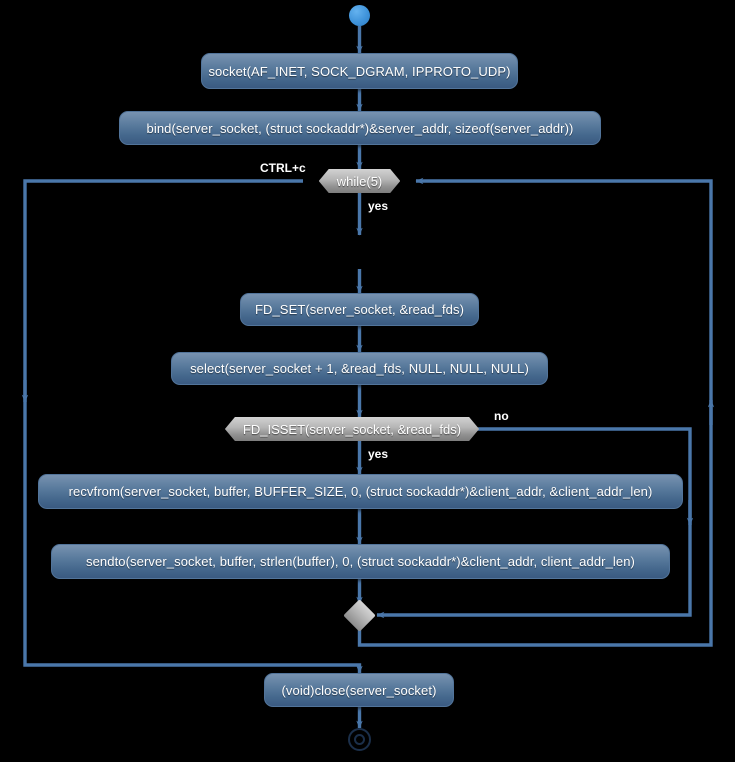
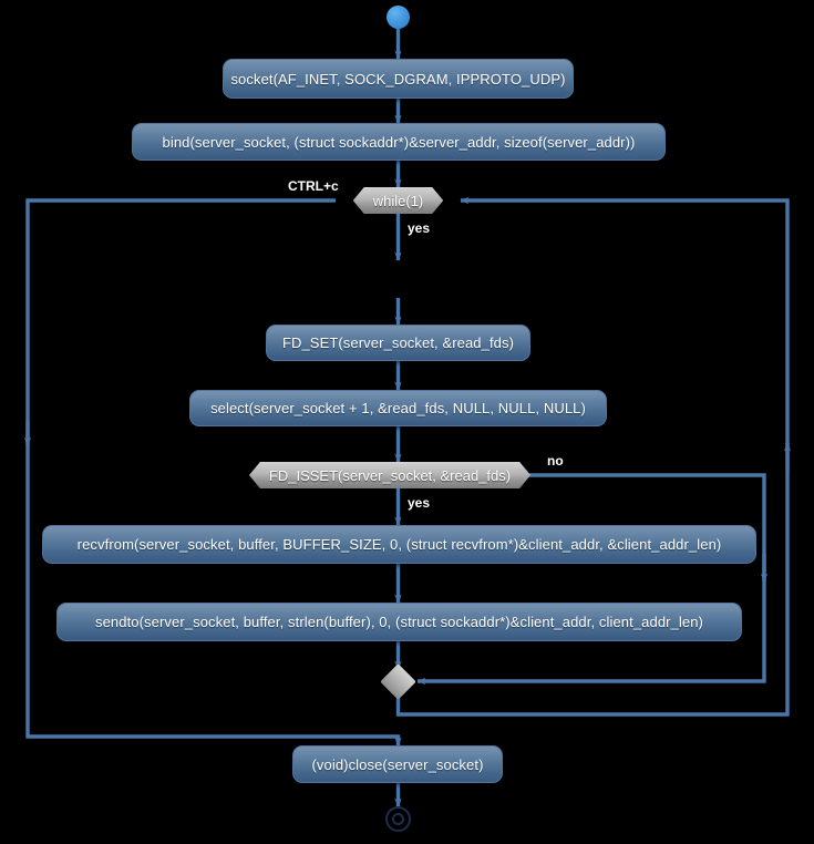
  socket(AF_INET, SOCK_DGRAM, IPPROTO_UDP)
  bind(server_socket, (struct sockaddr*)&server_addr, sizeof(server_addr))
- while(5)
+ while(1)
  CTRL+c
  yes
  FD_SET(server_socket, &read_fds)
  select(server_socket + 1, &read_fds, NULL, NULL, NULL)
  FD_ISSET(server_socket, &read_fds)
  no
  yes
- recvfrom(server_socket, buffer, BUFFER_SIZE, 0, (struct sockaddr*)&client_addr, &client_addr_len)
+ recvfrom(server_socket, buffer, BUFFER_SIZE, 0, (struct recvfrom*)&client_addr, &client_addr_len)
  sendto(server_socket, buffer, strlen(buffer), 0, (struct sockaddr*)&client_addr, client_addr_len)
  (void)close(server_socket)
